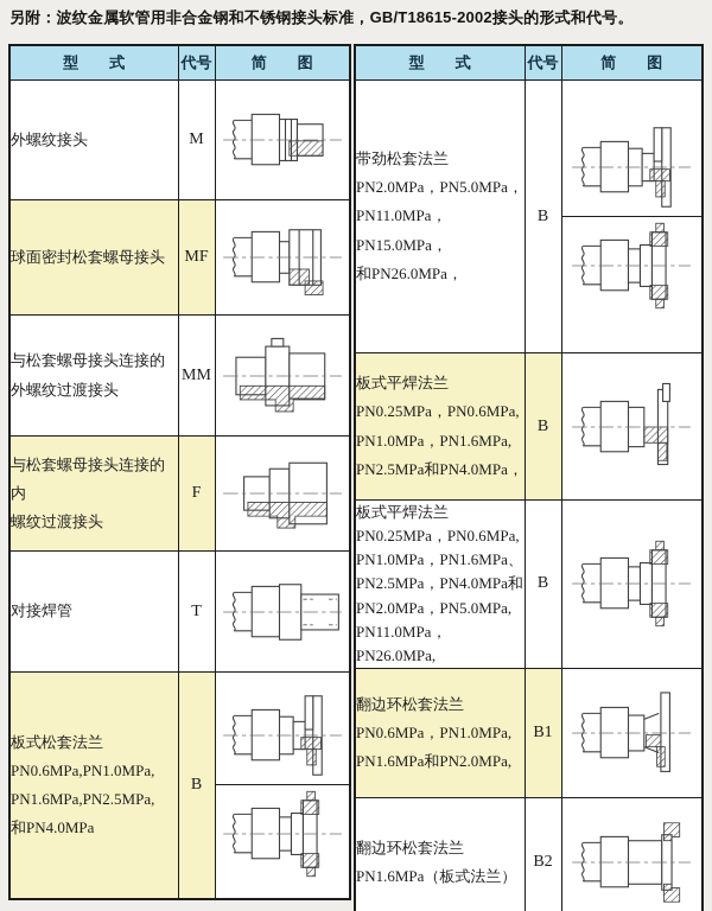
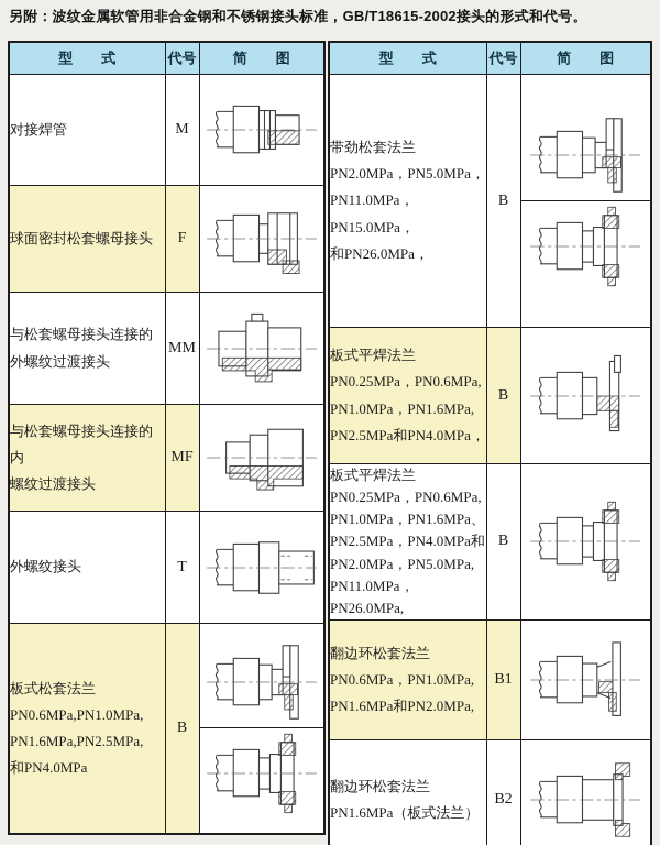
  另附：波纹金属软管用非合金钢和不锈钢接头标准，GB/T18615-2002接头的形式和代号。
  型 式	代号	简 图
- 外螺纹接头	M
+ 对接焊管	M
- 球面密封松套螺母接头	MF
+ 球面密封松套螺母接头	F
  与松套螺母接头连接的 外螺纹过渡接头	MM
- 与松套螺母接头连接的内 螺纹过渡接头	F
+ 与松套螺母接头连接的内 螺纹过渡接头	MF
- 对接焊管	T
+ 外螺纹接头	T
  板式松套法兰 PN0.6MPa,PN1.0MPa, PN1.6MPa,PN2.5MPa, 和PN4.0MPa	B
  型 式	代号	简 图
  带劲松套法兰 PN2.0MPa，PN5.0MPa， PN11.0MPa，PN15.0MPa， 和PN26.0MPa，	B
  板式平焊法兰 PN0.25MPa，PN0.6MPa, PN1.0MPa，PN1.6MPa, PN2.5MPa和PN4.0MPa，	B
  板式平焊法兰 PN0.25MPa，PN0.6MPa, PN1.0MPa，PN1.6MPa、 PN2.5MPa，PN4.0MPa和 PN2.0MPa，PN5.0MPa, PN11.0MPa，PN26.0MPa,	B
  翻边环松套法兰 PN0.6MPa，PN1.0MPa, PN1.6MPa和PN2.0MPa,	B1
  翻边环松套法兰 PN1.6MPa（板式法兰）	B2
